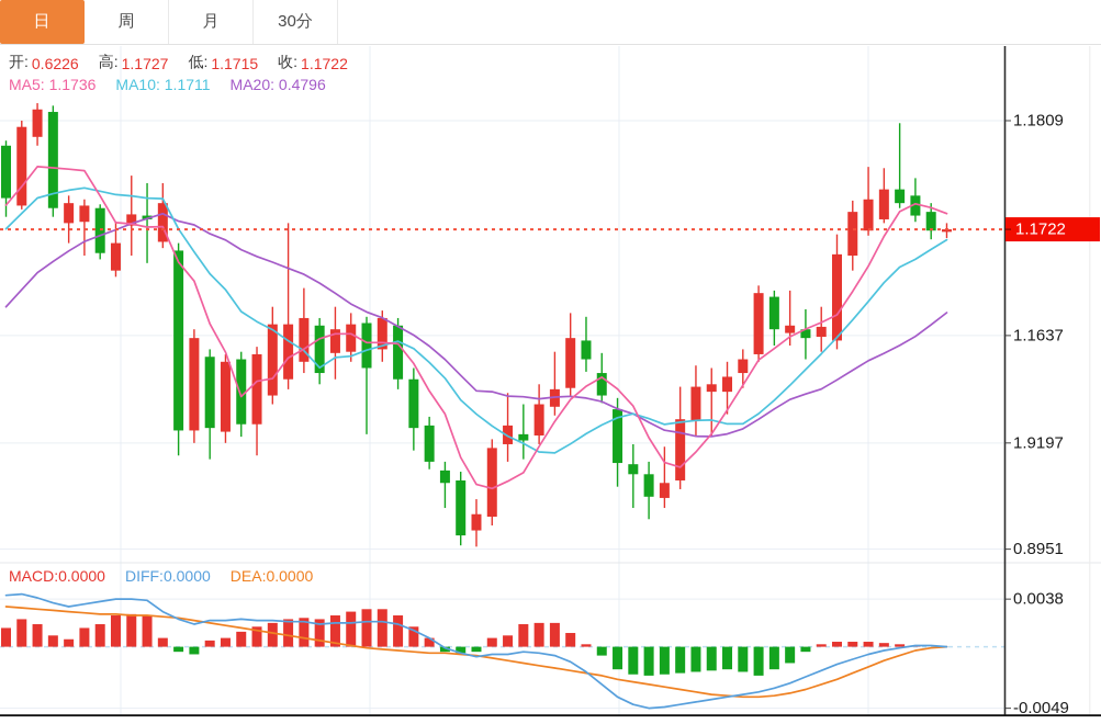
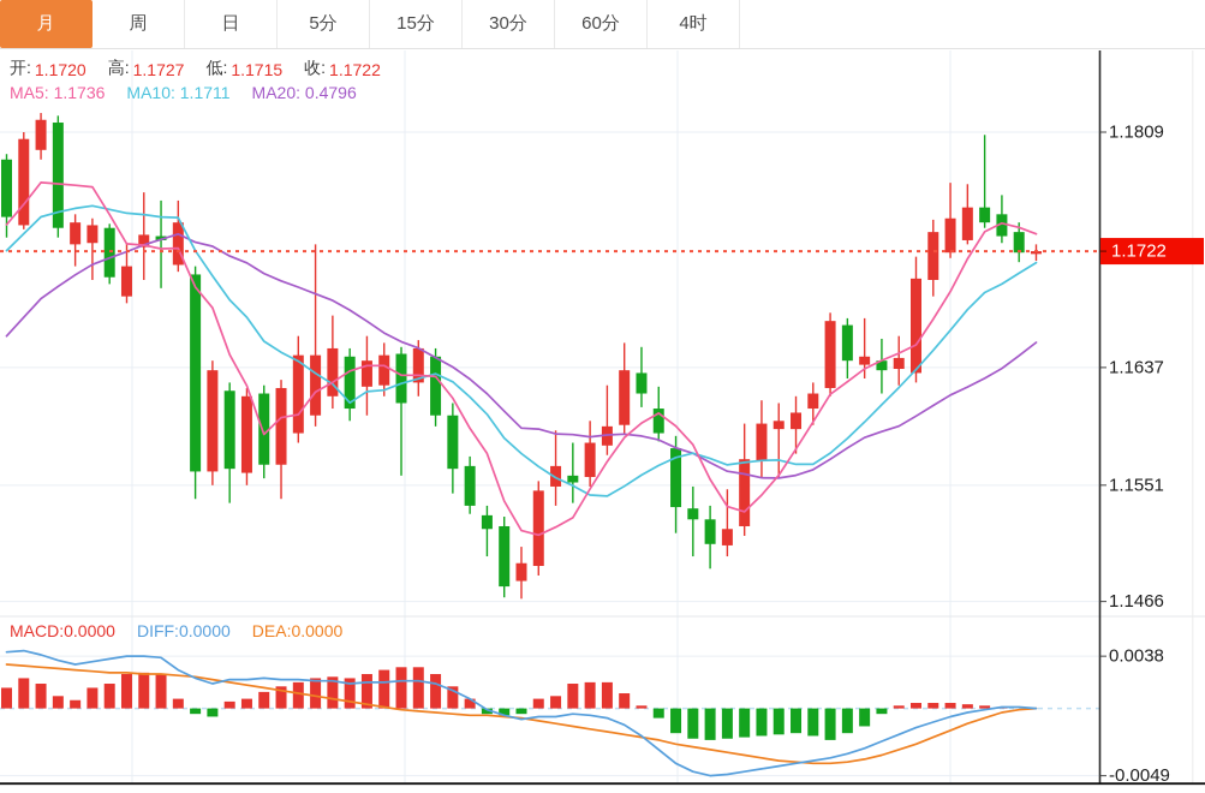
- 日
+ 月
  周
- 月
+ 日
+ 5分
+ 15分
  30分
+ 60分
+ 4时
  1.1809
  1.1637
- 1.9197
+ 1.1551
- 0.8951
+ 1.1466
  0.0038
  -0.0049
  1.1722
  开:
- 0.6226
+ 1.1720
  高:
  1.1727
  低:
  1.1715
  收:
  1.1722
  MA5:
  1.1736
  MA10:
  1.1711
  MA20:
  0.4796
  MACD:
  0.0000
  DIFF:
  0.0000
  DEA:
  0.0000
